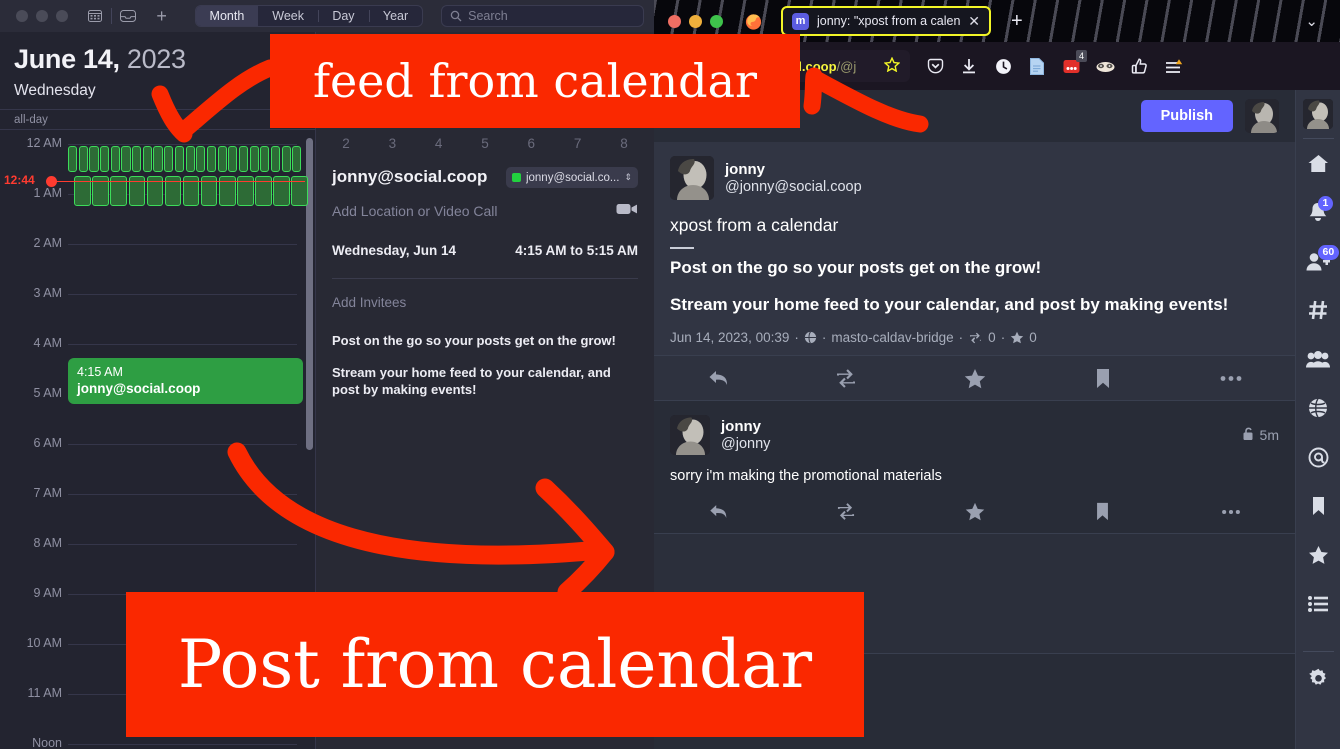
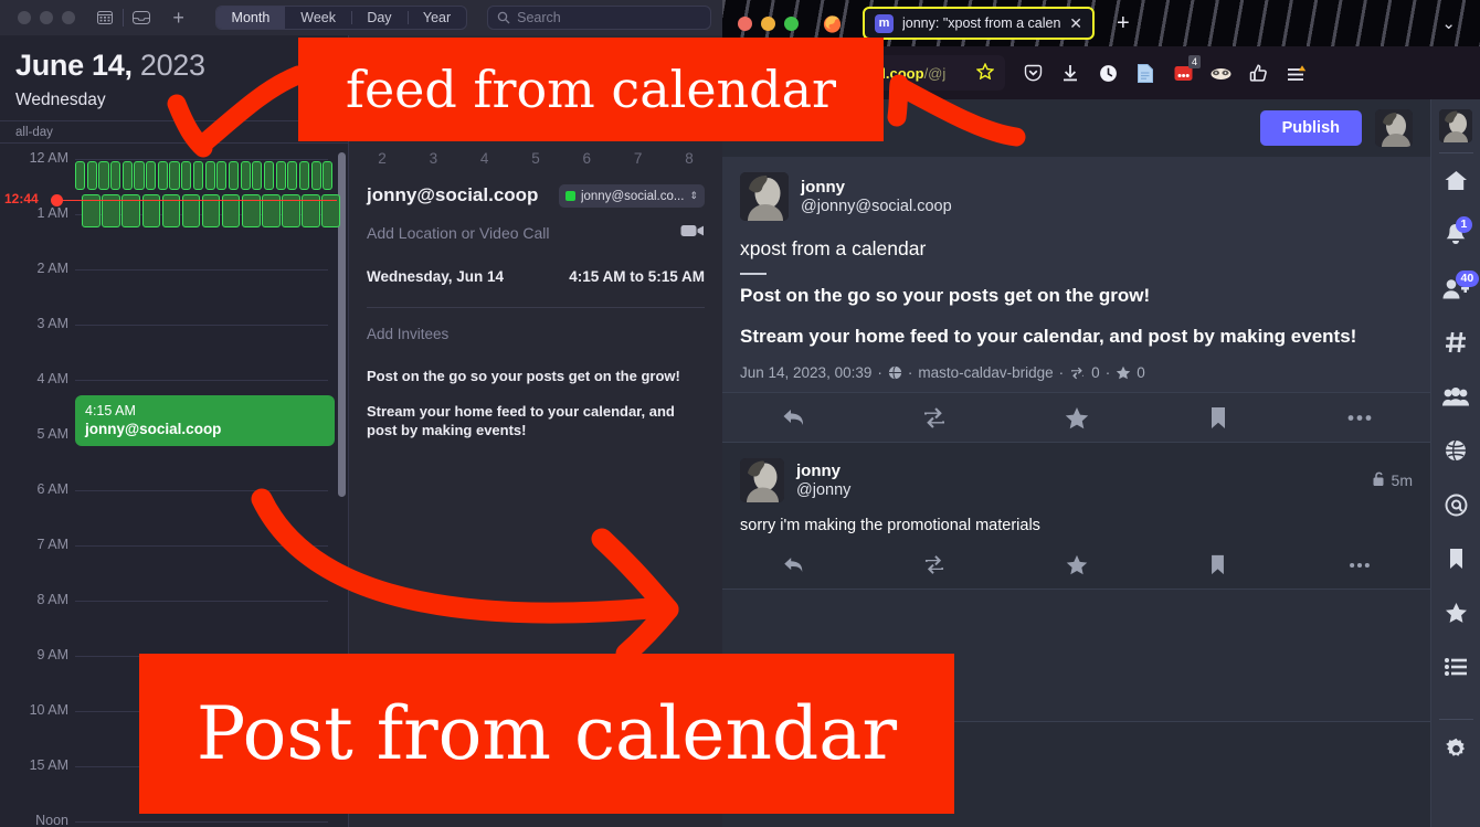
  +
  Month
  Week
  Day
  Year
  Search
  June 14, 2023
  Wednesday
  all-day
  12 AM
  1 AM
  2 AM
  3 AM
  4 AM
  5 AM
  6 AM
  7 AM
  8 AM
  9 AM
  10 AM
- 11 AM
+ 15 AM
  Noon
  12:44
  4:15 AM
  jonny@social.coop
  2
  3
  4
  5
  6
  7
  8
  jonny@social.coop
  jonny@social.co...
  ⇕
  Add Location or Video Call
  Wednesday, Jun 14
  4:15 AM to 5:15 AM
  Add Invitees
  Post on the go so your posts get on the grow!
  Stream your home feed to your calendar, and post by making events!
  m
  jonny: "xpost from a calen
  ✕
  +
  ⌄
  4
  Publish
  jonny
  @jonny@social.coop
  xpost from a calendar
  Post on the go so your posts get on the grow!
  Stream your home feed to your calendar, and post by making events!
  Jun 14, 2023, 00:39
  ·
  ·
  masto-caldav-bridge
  ·
  0
  ·
  0
  jonny
  @jonny
  5m
  sorry i'm making the promotional materials
  1
- 60
+ 40
  feed from calendar
  Post from calendar
